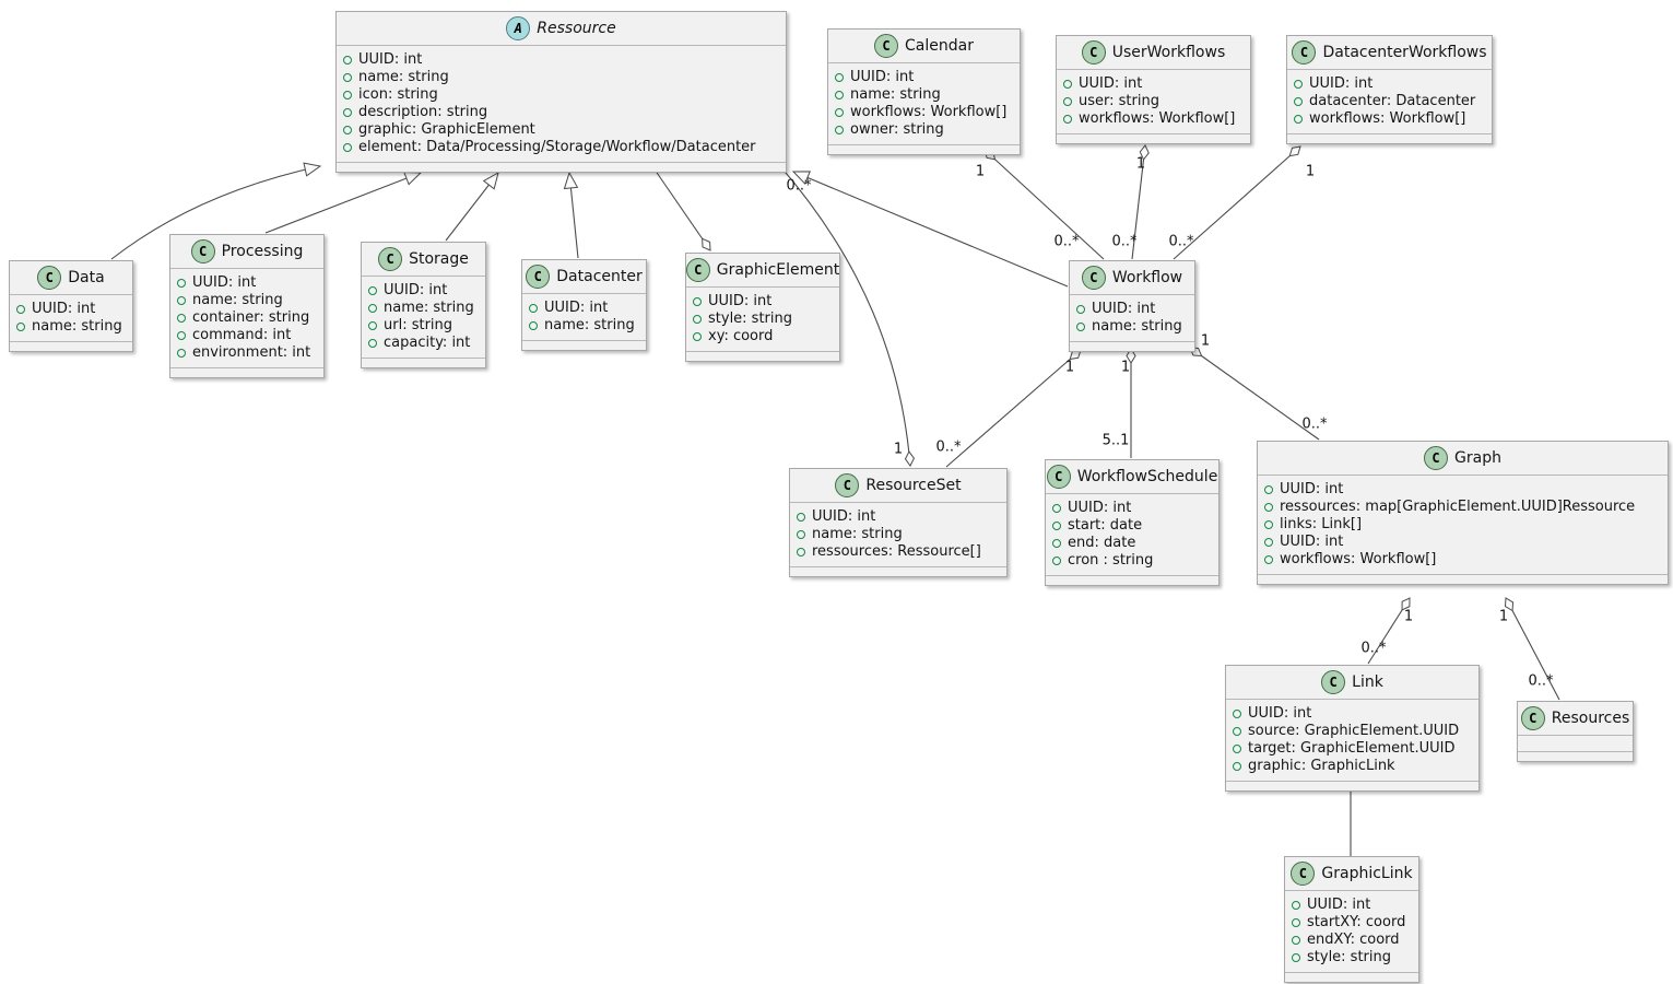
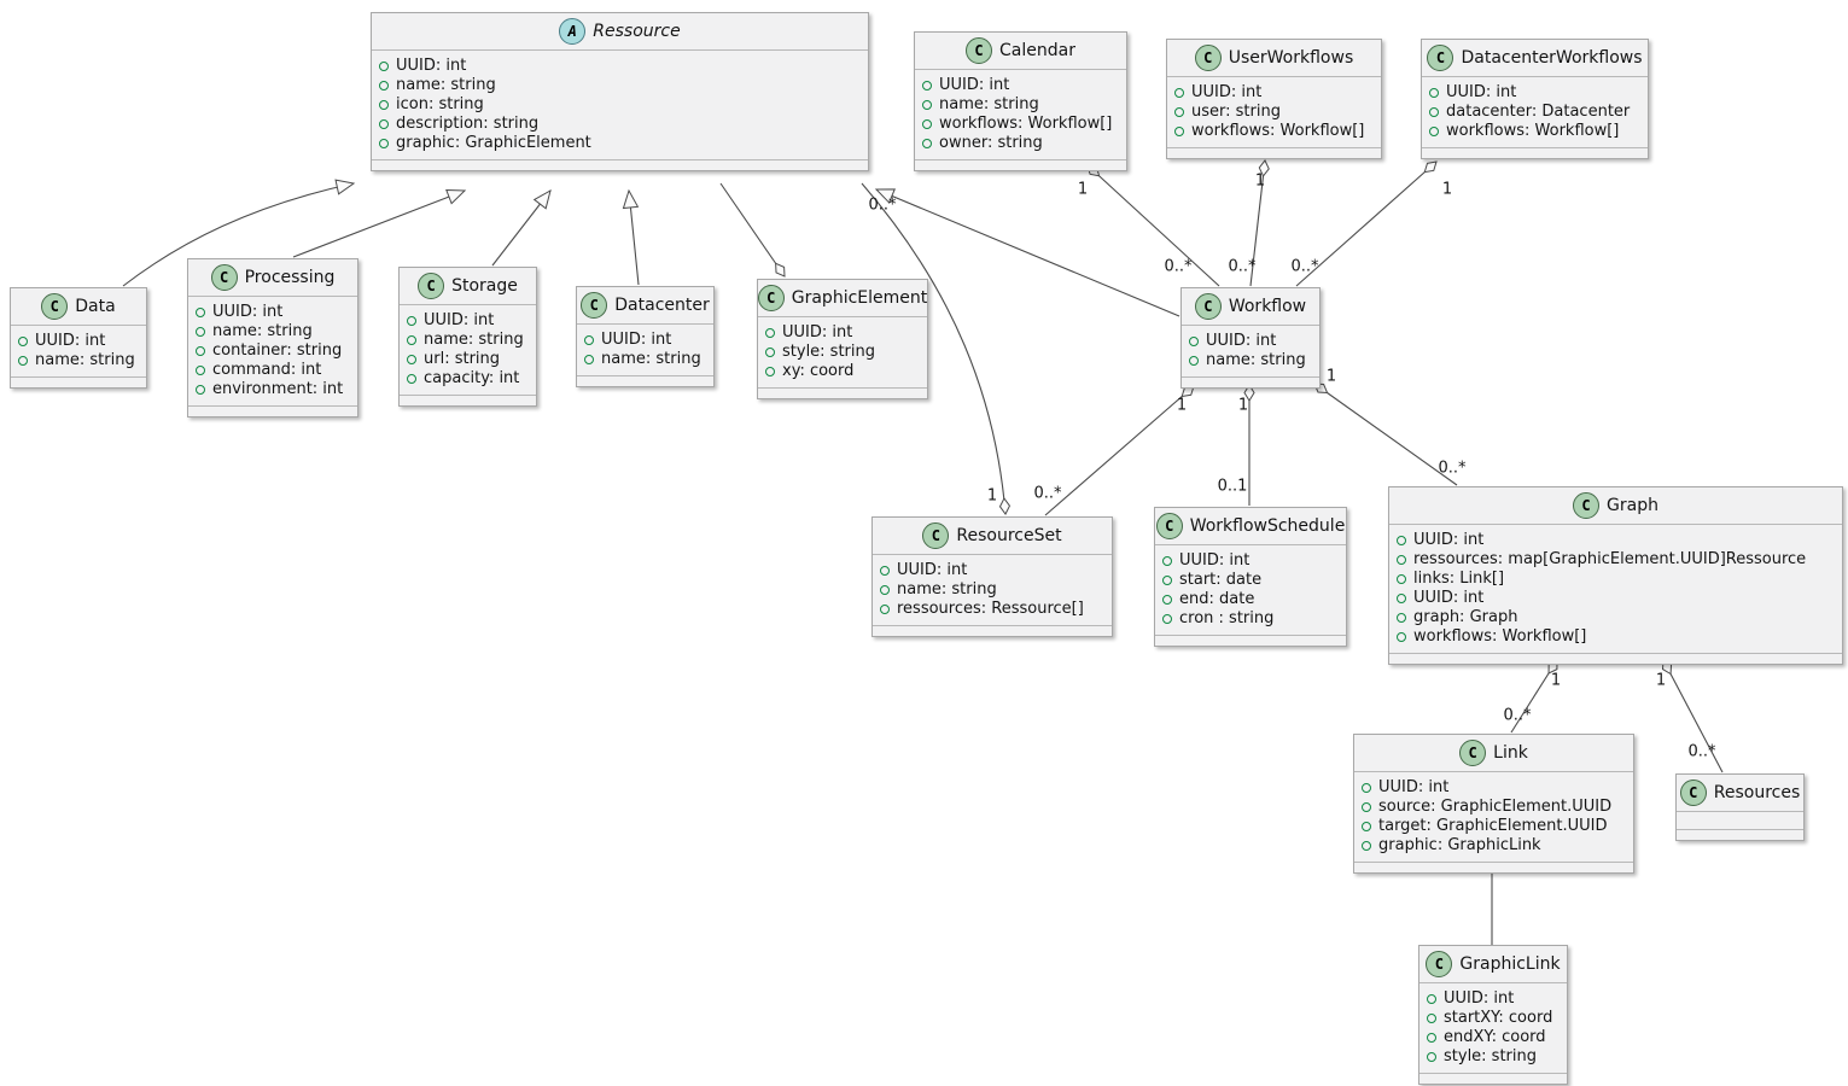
  A
  Ressource
  UUID: int
  name: string
  icon: string
  description: string
  graphic: GraphicElement
- element: Data/Processing/Storage/Workflow/Datacenter
  C
  Data
  UUID: int
  name: string
  C
  Processing
  UUID: int
  name: string
  container: string
  command: int
  environment: int
  C
  Storage
  UUID: int
  name: string
  url: string
  capacity: int
  C
  Datacenter
  UUID: int
  name: string
  C
  GraphicElement
  UUID: int
  style: string
  xy: coord
  C
  Calendar
  UUID: int
  name: string
  workflows: Workflow[]
  owner: string
  C
  UserWorkflows
  UUID: int
  user: string
  workflows: Workflow[]
  C
  DatacenterWorkflows
  UUID: int
  datacenter: Datacenter
  workflows: Workflow[]
  C
  Workflow
  UUID: int
  name: string
  C
  ResourceSet
  UUID: int
  name: string
  ressources: Ressource[]
  C
  WorkflowSchedule
  UUID: int
  start: date
  end: date
  cron : string
  C
  Graph
  UUID: int
  ressources: map[GraphicElement.UUID]Ressource
  links: Link[]
  UUID: int
+ graph: Graph
  workflows: Workflow[]
  C
  Link
  UUID: int
  source: GraphicElement.UUID
  target: GraphicElement.UUID
  graphic: GraphicLink
  C
  Resources
  C
  GraphicLink
  UUID: int
  startXY: coord
  endXY: coord
  style: string
  0..*
  1
  0..*
  1
  1
  0..*
  1
  0..*
  1
  0..*
  1
- 5..1
+ 0..1
  1
  0..*
  1
  0..*
  1
  0..*
